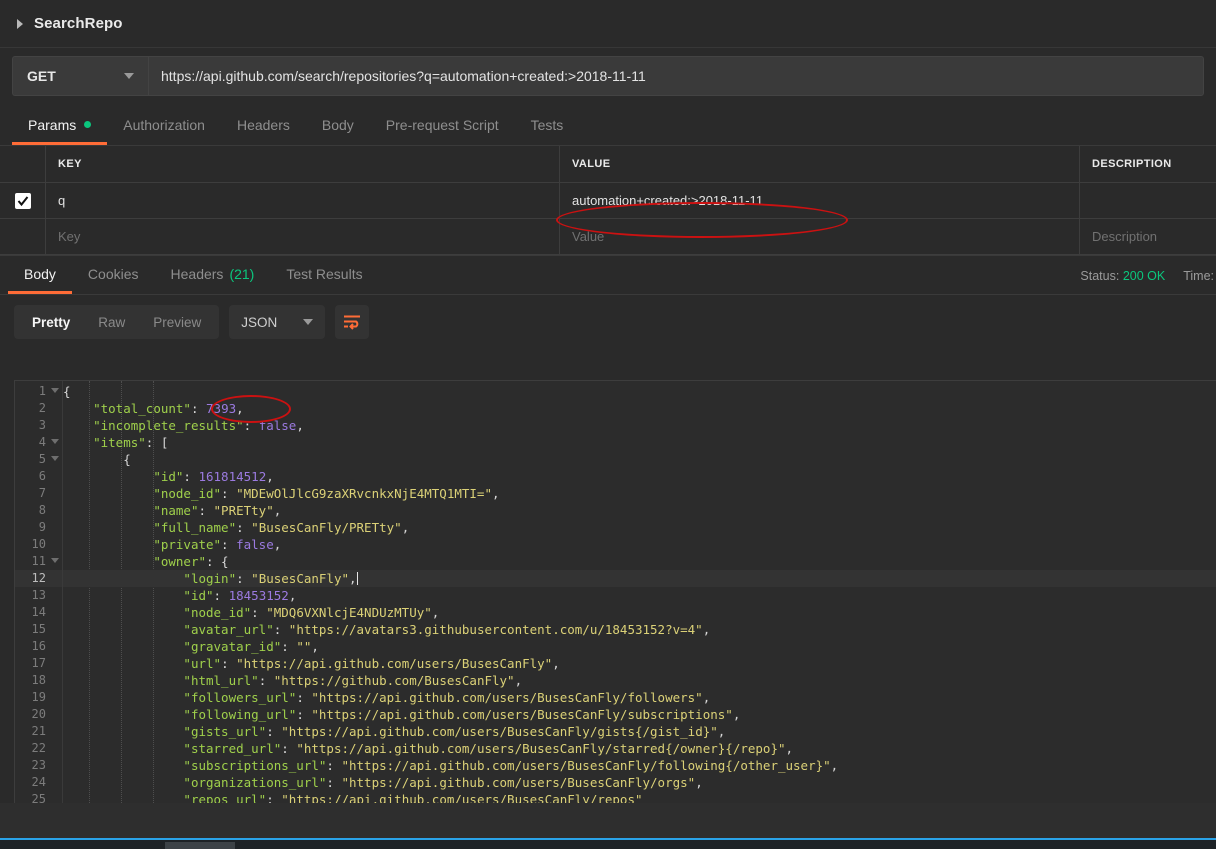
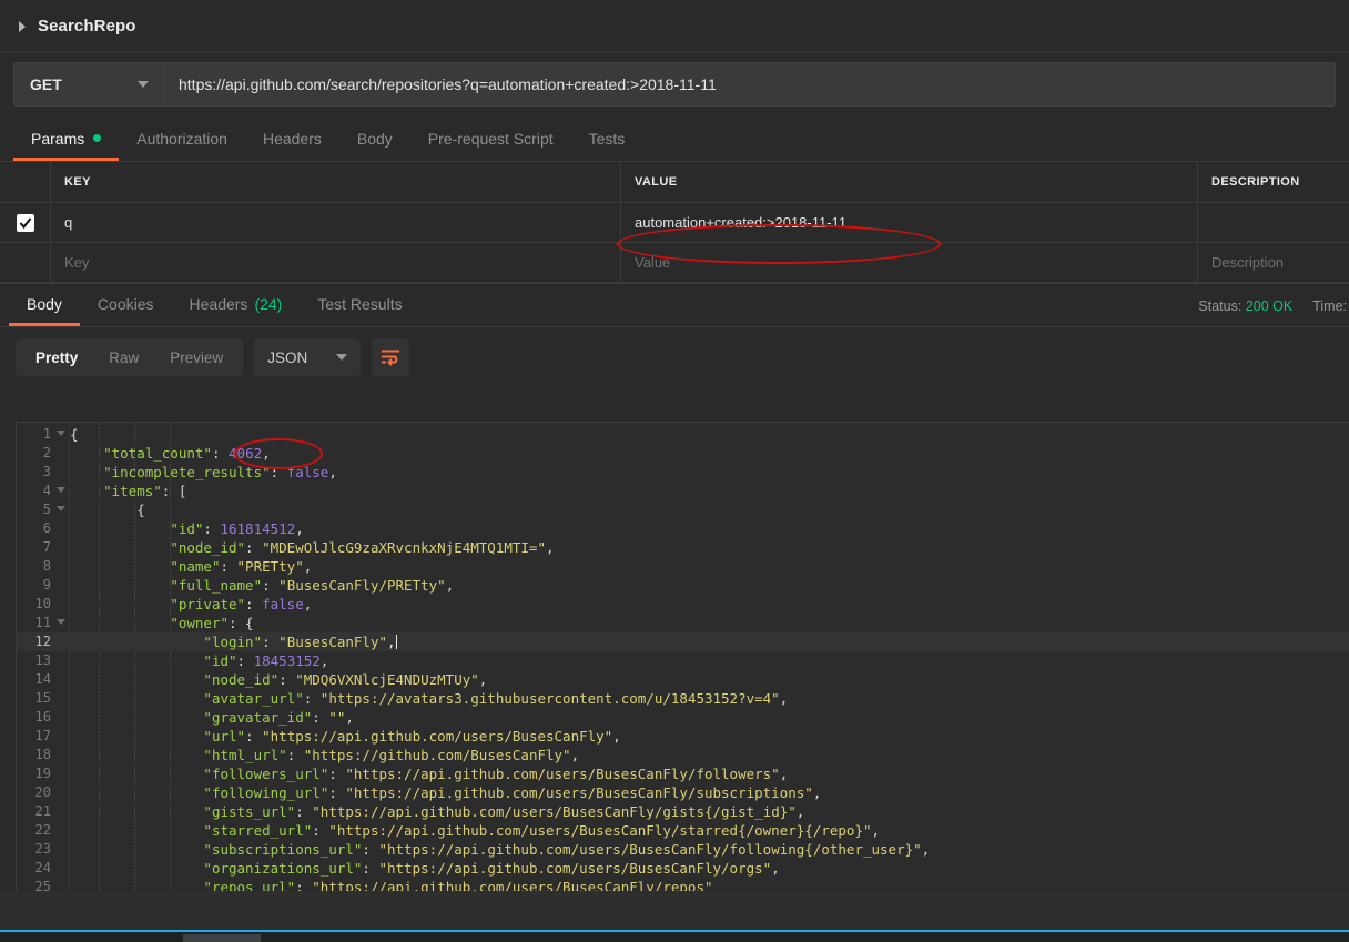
  SearchRepo
  GET
  https://api.github.com/search/repositories?q=automation+created:>2018-11-11
  Params
  Authorization
  Headers
  Body
  Pre-request Script
  Tests
  KEY
  VALUE
  DESCRIPTION
  q
  automation+created:>2018-11-11
  Key
  Value
  Description
  Body
  Cookies
  Headers
- (21)
+ (24)
  Test Results
  Status: 200 OK
  Time:
  Pretty
  Raw
  Preview
  JSON
  1
  2
  3
  4
  5
  6
  7
  8
  9
  10
  11
  12
  13
  14
  15
  16
  17
  18
  19
  20
  21
  22
  23
  24
  25
  {
- "total_count": 7393,
+ "total_count": 4062,
  "incomplete_results": false,
  "items": [
  {
  "id": 161814512,
  "node_id": "MDEwOlJlcG9zaXRvcnkxNjE4MTQ1MTI=",
  "name": "PRETty",
  "full_name": "BusesCanFly/PRETty",
  "private": false,
  "owner": {
  "login": "BusesCanFly",
  "id": 18453152,
  "node_id": "MDQ6VXNlcjE4NDUzMTUy",
  "avatar_url": "https://avatars3.githubusercontent.com/u/18453152?v=4",
  "gravatar_id": "",
  "url": "https://api.github.com/users/BusesCanFly",
  "html_url": "https://github.com/BusesCanFly",
  "followers_url": "https://api.github.com/users/BusesCanFly/followers",
  "following_url": "https://api.github.com/users/BusesCanFly/subscriptions",
  "gists_url": "https://api.github.com/users/BusesCanFly/gists{/gist_id}",
  "starred_url": "https://api.github.com/users/BusesCanFly/starred{/owner}{/repo}",
  "subscriptions_url": "https://api.github.com/users/BusesCanFly/following{/other_user}",
  "organizations_url": "https://api.github.com/users/BusesCanFly/orgs",
  "repos_url": "https://api.github.com/users/BusesCanFly/repos"
